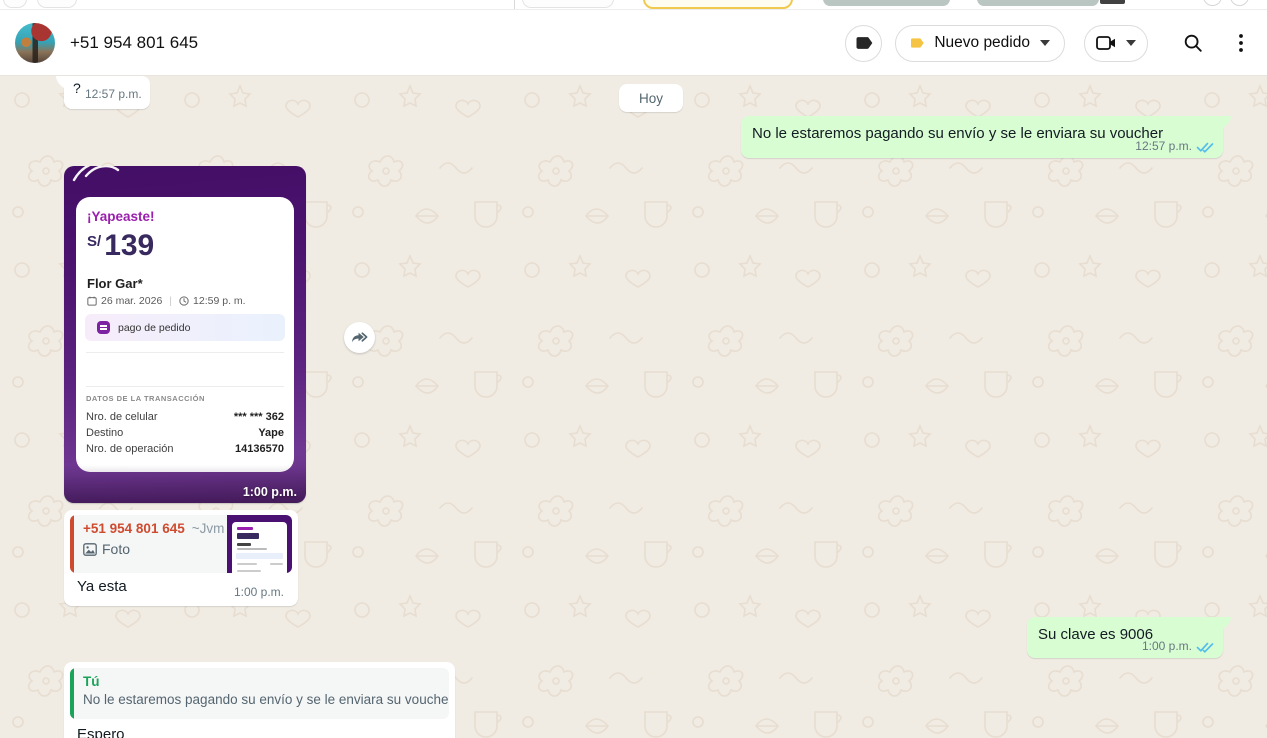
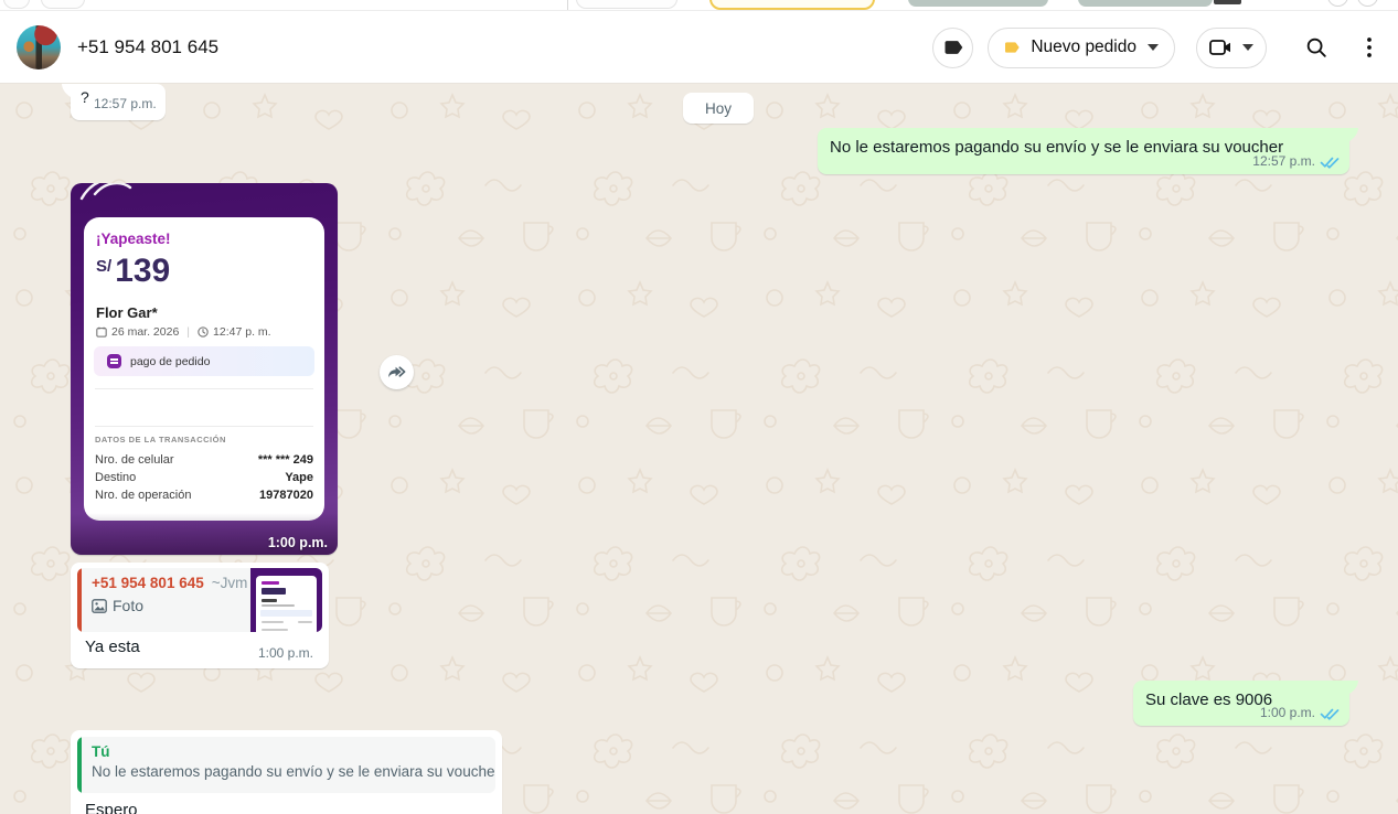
  +51 954 801 645
  Nuevo pedido
  ?
  12:57 p.m.
  Hoy
  No le estaremos pagando su envío y se le enviara su voucher
  12:57 p.m.
  ¡Yapeaste!
  S/
  139
  Flor Gar*
  26 mar. 2026
  |
- 12:59 p. m.
+ 12:47 p. m.
  pago de pedido
  DATOS DE LA TRANSACCIÓN
  Nro. de celular
- *** *** 362
+ *** *** 249
  Destino
  Yape
  Nro. de operación
- 14136570
+ 19787020
  1:00 p.m.
  +51 954 801 645
  ~Jvm
  Foto
  Ya esta
  1:00 p.m.
  Su clave es 9006
  1:00 p.m.
  Tú
  No le estaremos pagando su envío y se le enviara su vouche
  Espero
